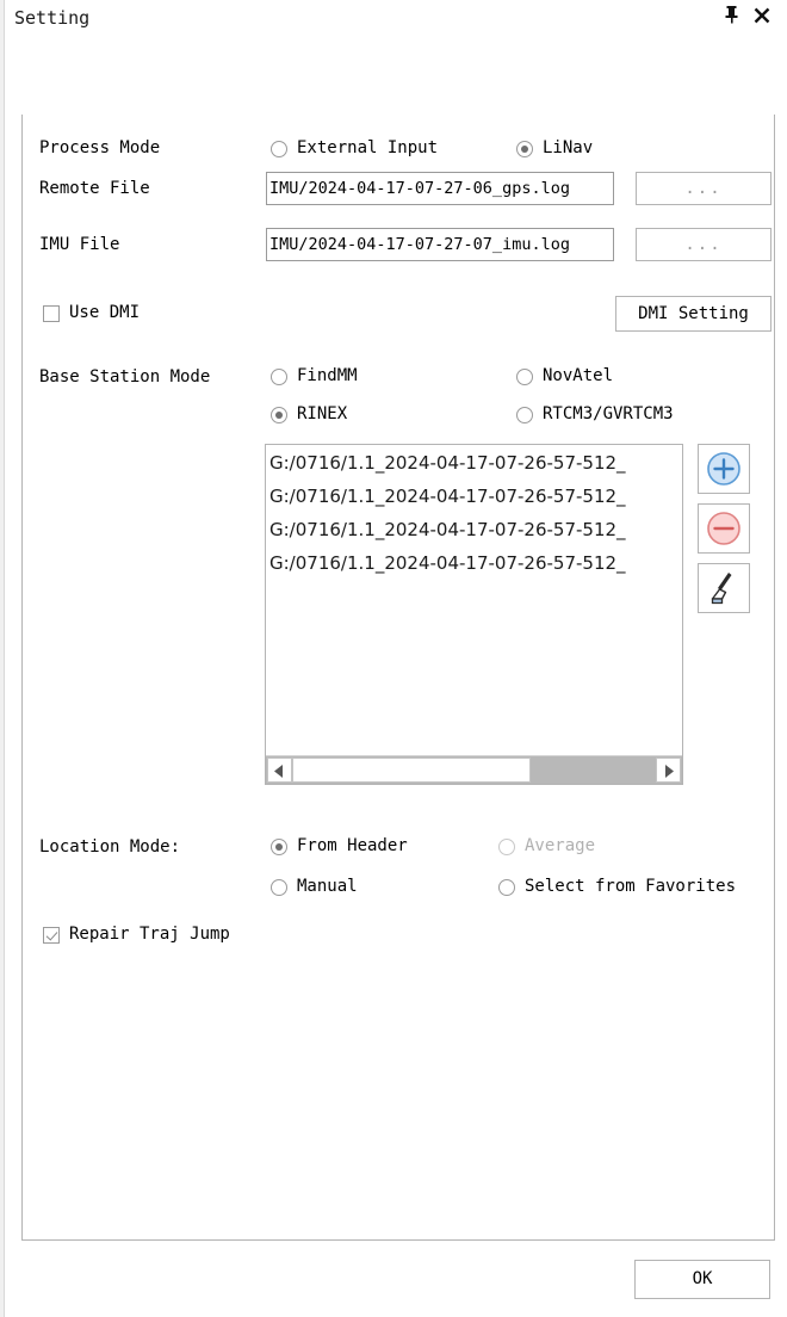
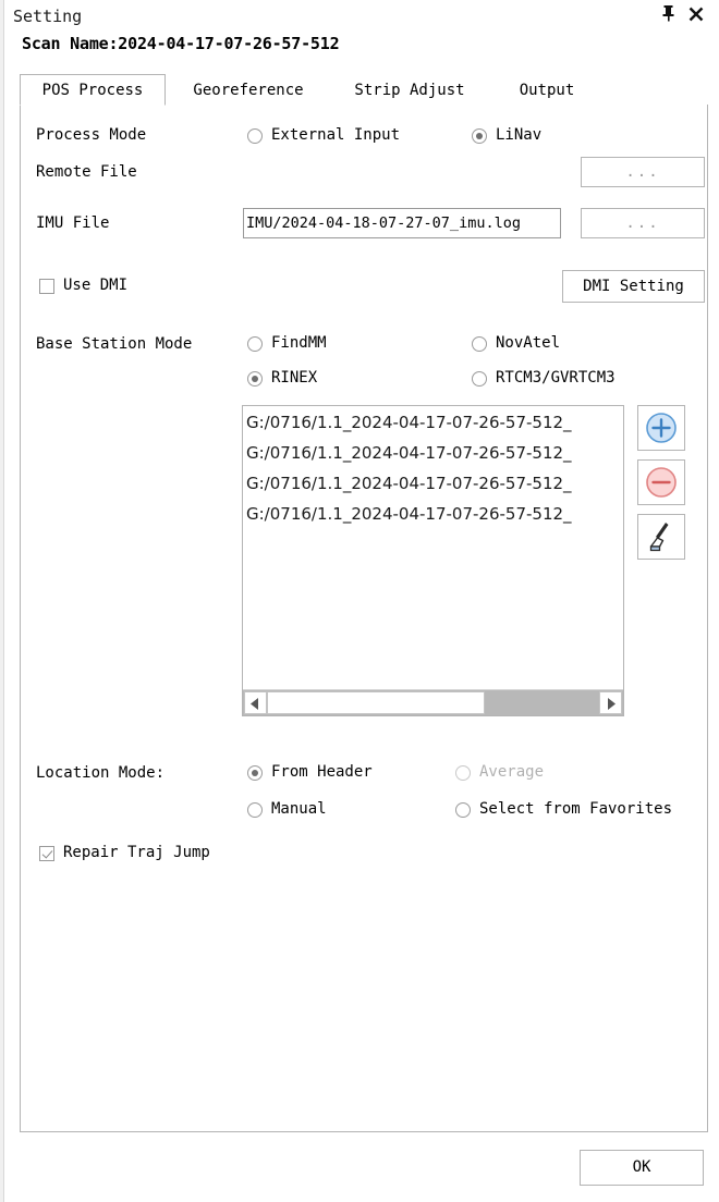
  Setting
+ Scan Name:2024-04-17-07-26-57-512
+ POS Process
+ Georeference
+ Strip Adjust
+ Output
  Process Mode
  External Input
  LiNav
  Remote File
- IMU/2024-04-17-07-27-06_gps.log
  ...
  IMU File
- IMU/2024-04-17-07-27-07_imu.log
+ IMU/2024-04-18-07-27-07_imu.log
  ...
  Use DMI
  DMI Setting
  Base Station Mode
  FindMM
  NovAtel
  RINEX
  RTCM3/GVRTCM3
  Location Mode:
  From Header
  Average
  Manual
  Select from Favorites
  Repair Traj Jump
  G:/0716/1.1_2024-04-17-07-26-57-512_
  G:/0716/1.1_2024-04-17-07-26-57-512_
  G:/0716/1.1_2024-04-17-07-26-57-512_
  G:/0716/1.1_2024-04-17-07-26-57-512_
  OK
